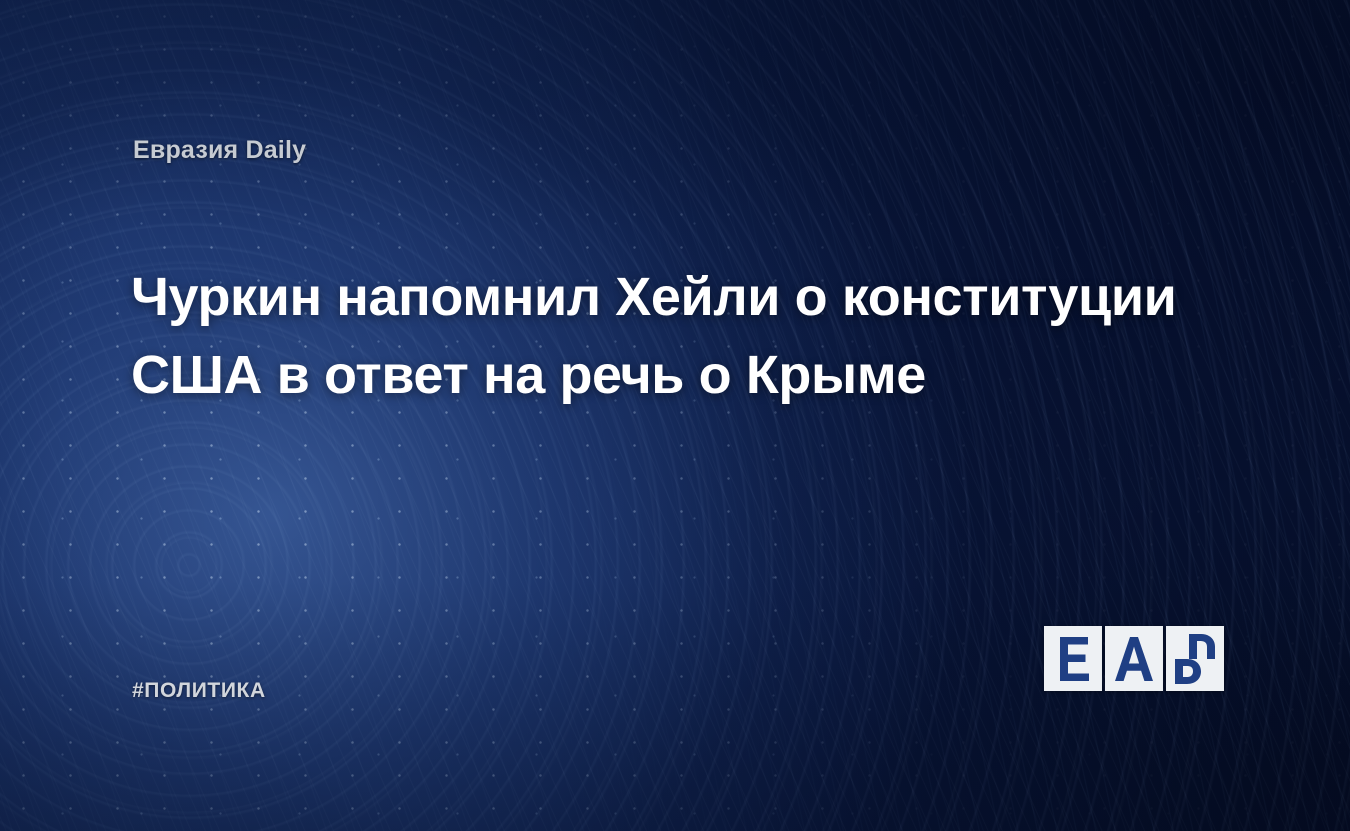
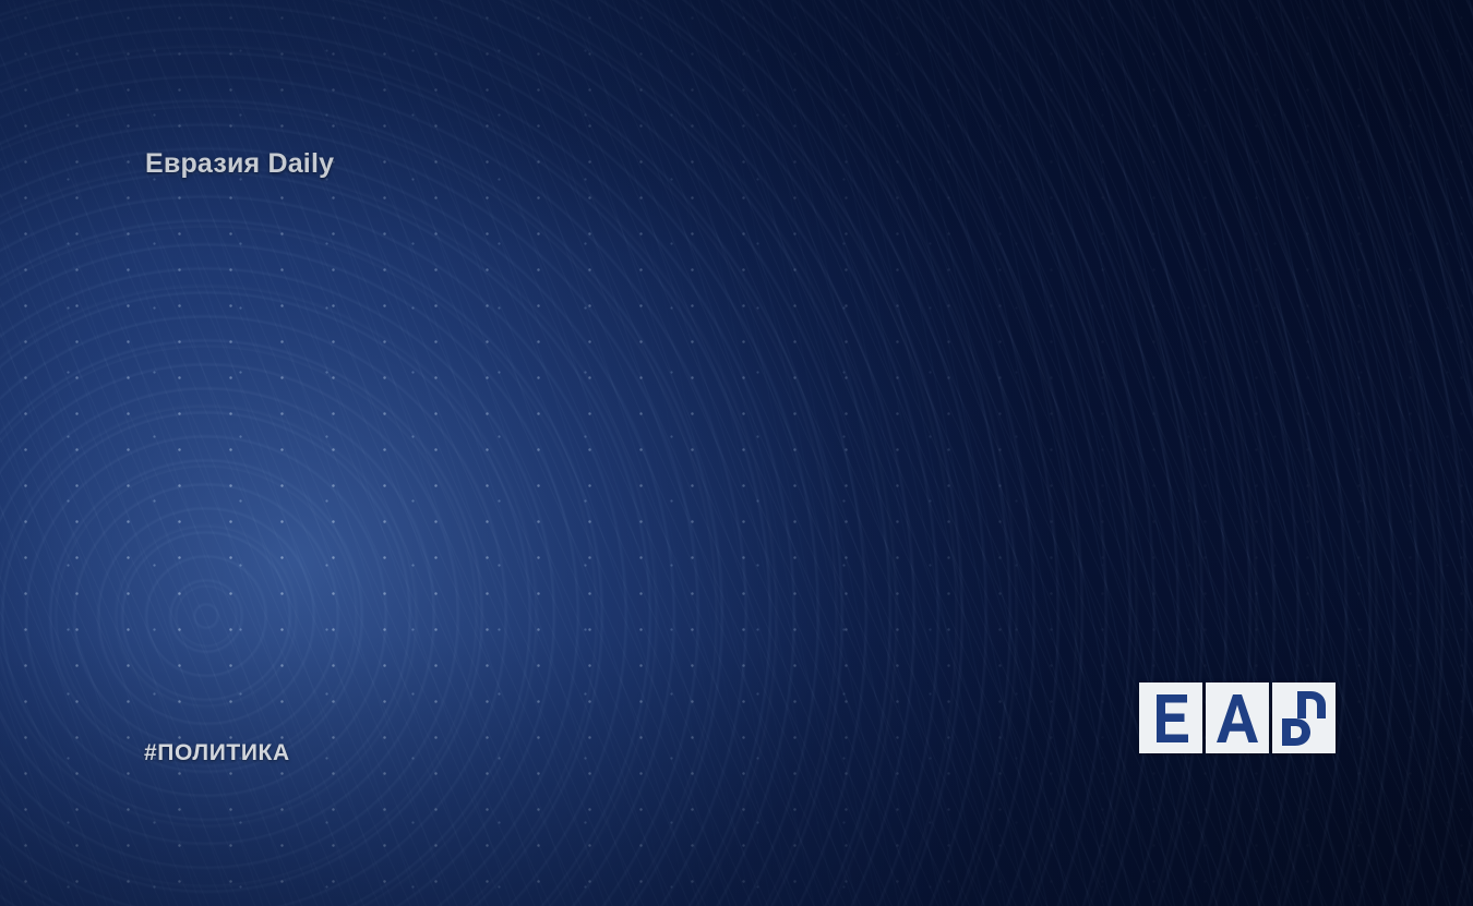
  Евразия Daily
- Чуркин напомнил Хейли о конституции США в ответ на речь о Крыме
  #ПОЛИТИКА
